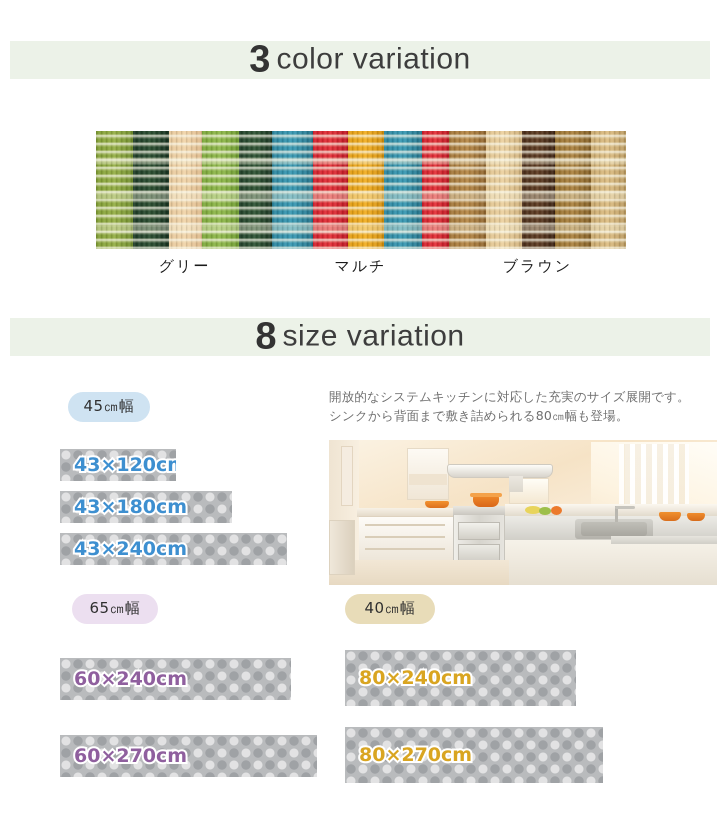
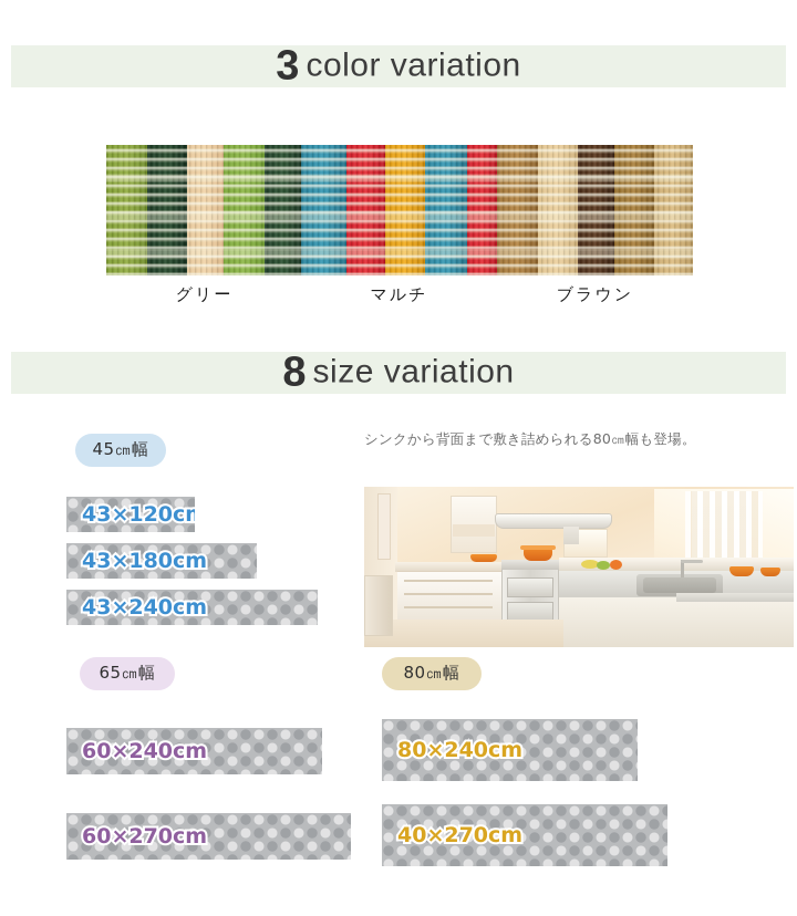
  3 color variation
  グリー
  マルチ
  ブラウン
  8 size variation
- 開放的なシステムキッチンに対応した充実のサイズ展開です。
  シンクから背面まで敷き詰められる80㎝幅も登場。
  45㎝幅
  43×120c
  43×180cm
  43×240cm
  65㎝幅
  60×240cm
  60×270cm
- 40㎝幅
+ 80㎝幅
  80×240cm
- 80×270cm
+ 40×270cm
